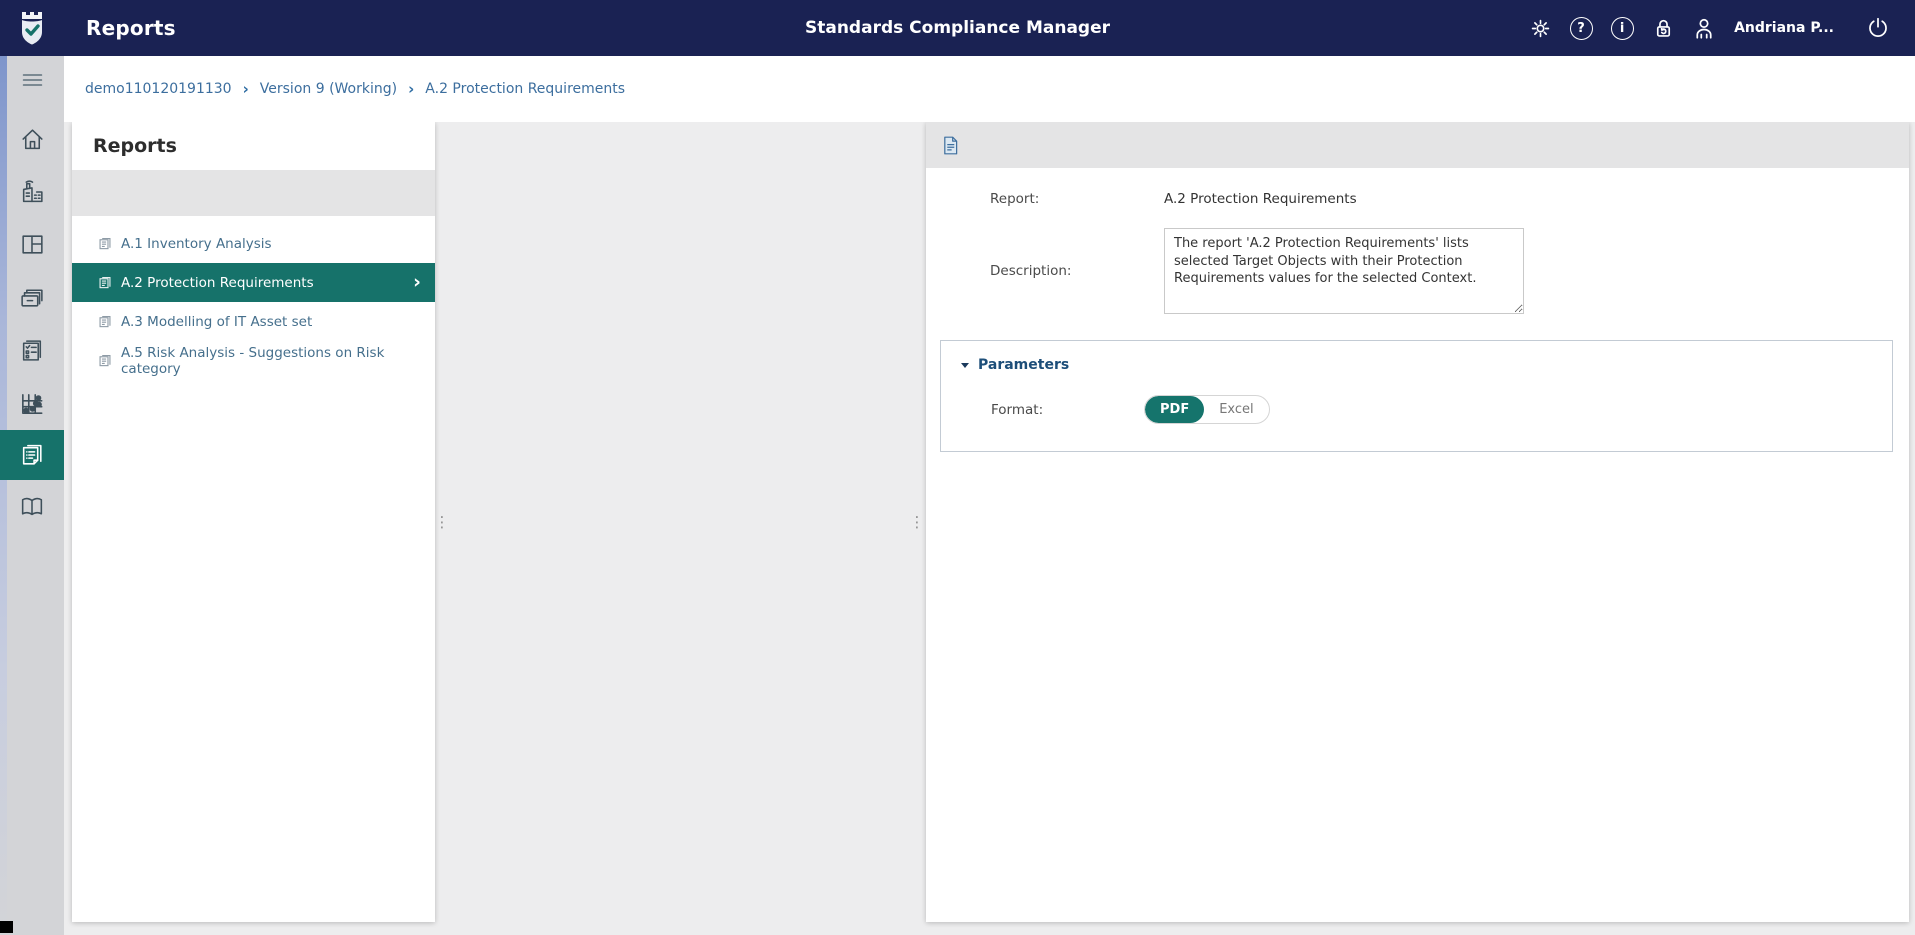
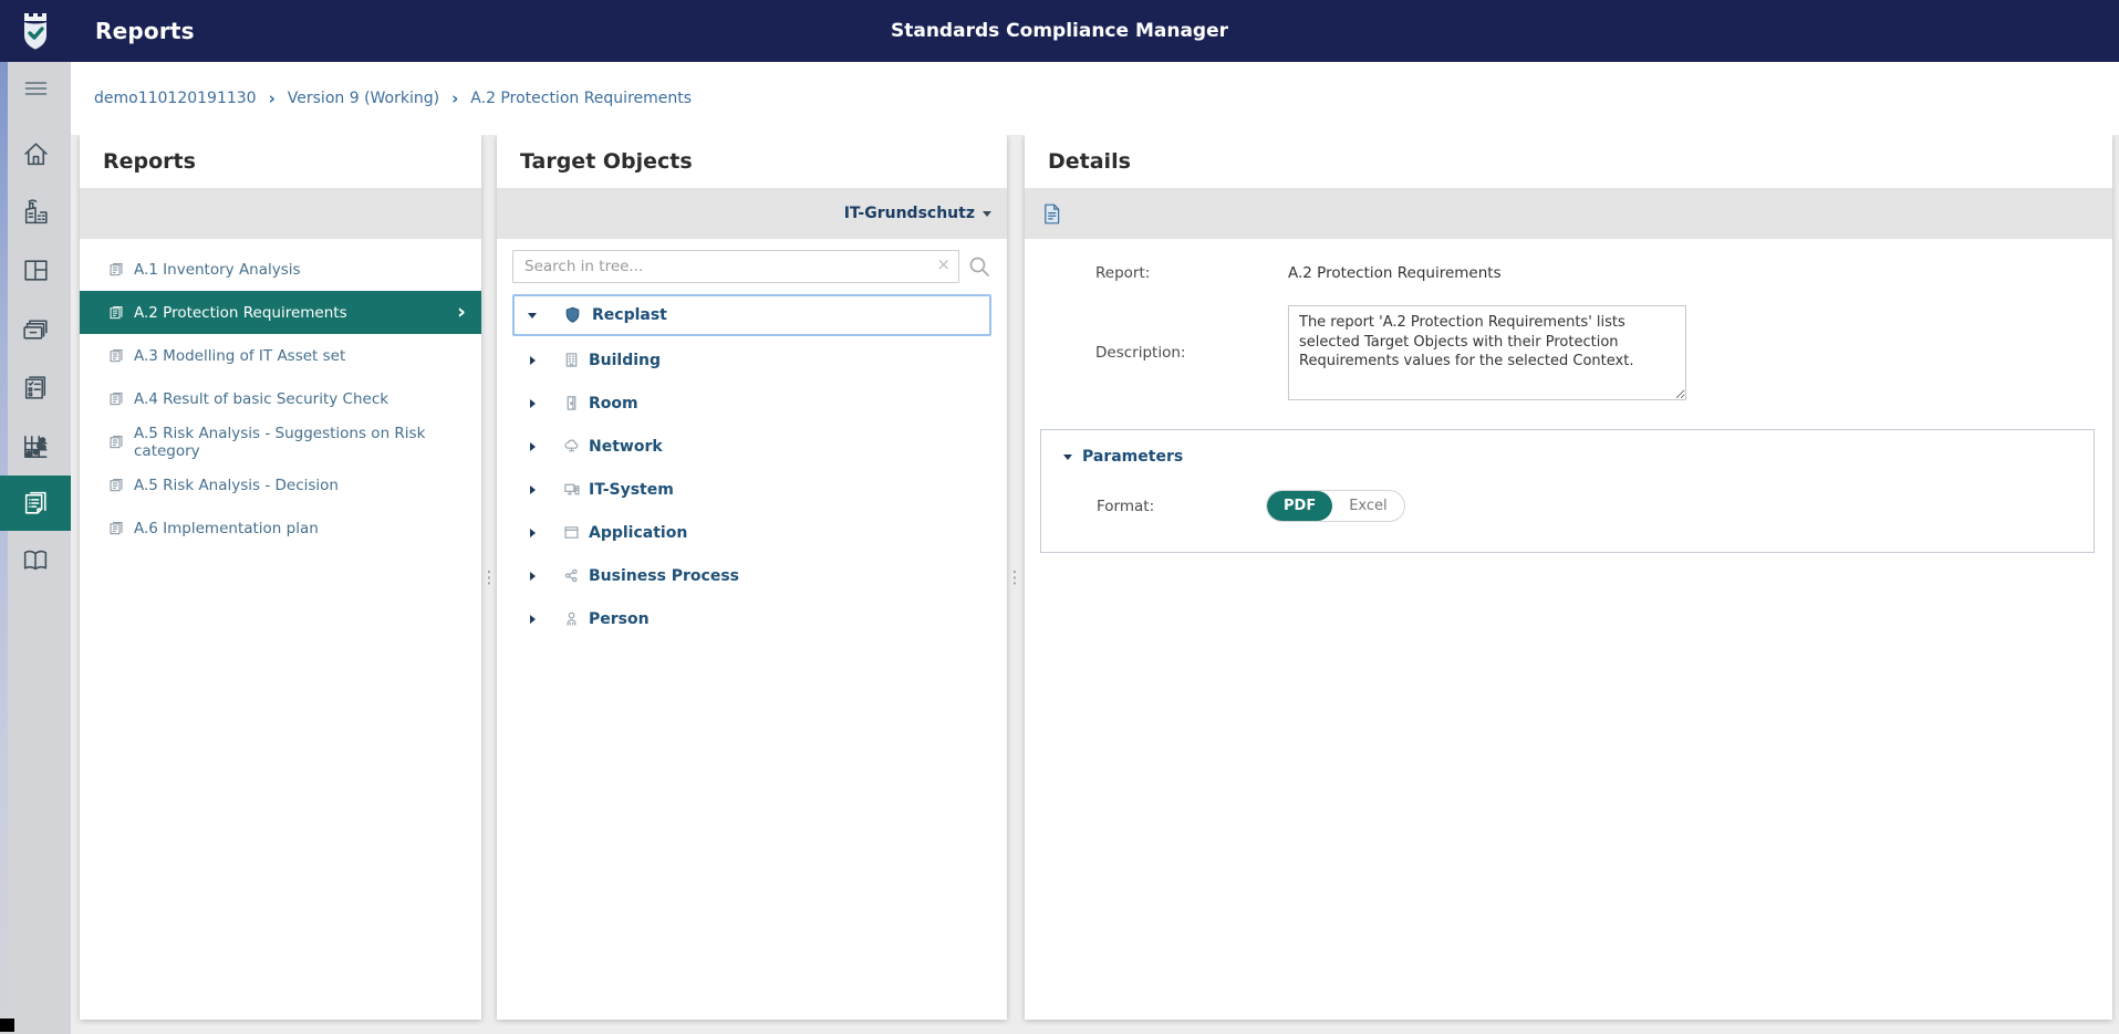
  Reports
  Standards Compliance Manager
- Andriana P...
  demo110120191130
  ›
  Version 9 (Working)
  ›
  A.2 Protection Requirements
  Reports
  A.1 Inventory Analysis
  A.2 Protection Requirements
  A.3 Modelling of IT Asset set
+ A.4 Result of basic Security Check
  A.5 Risk Analysis - Suggestions on Risk category
+ A.5 Risk Analysis - Decision
+ A.6 Implementation plan
+ Target Objects
+ IT-Grundschutz
+ Search in tree...
+ Recplast
+ Building
+ Room
+ Network
+ IT-System
+ Application
+ Business Process
+ Person
+ Details
  Report:
  A.2 Protection Requirements
  Description:
  Parameters
  Format:
  PDF
  Excel
